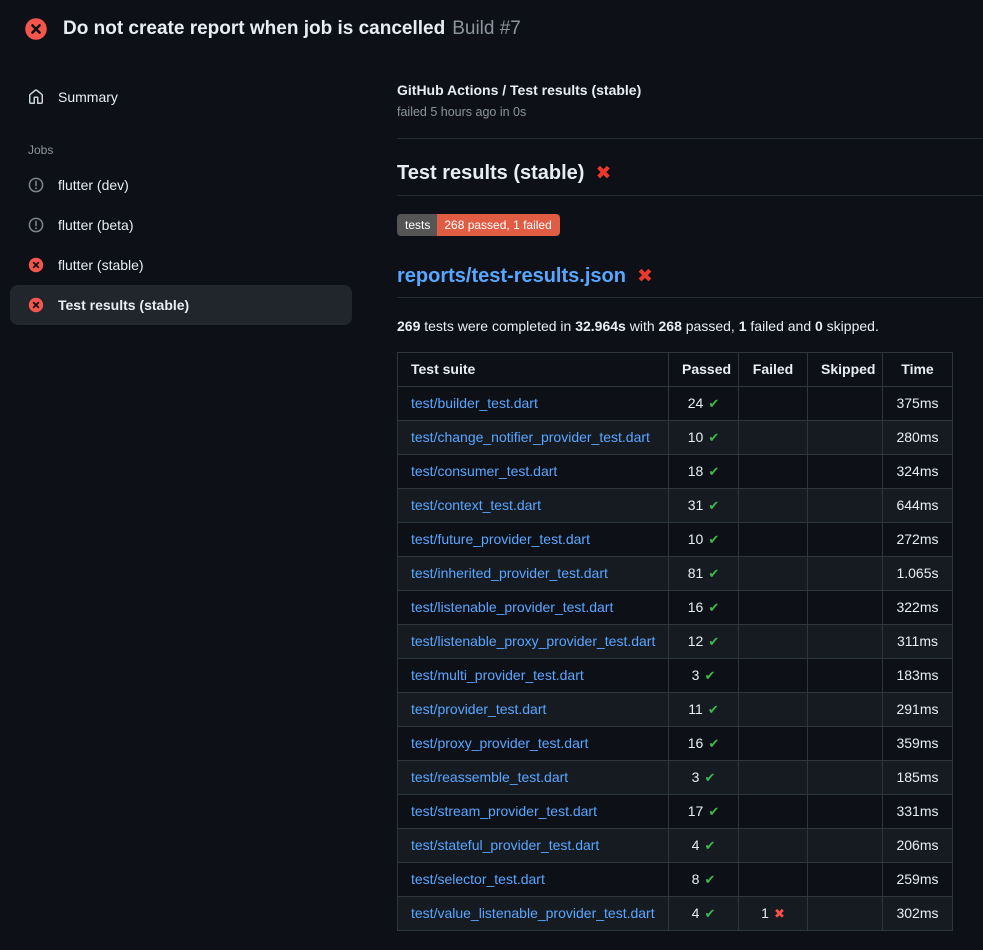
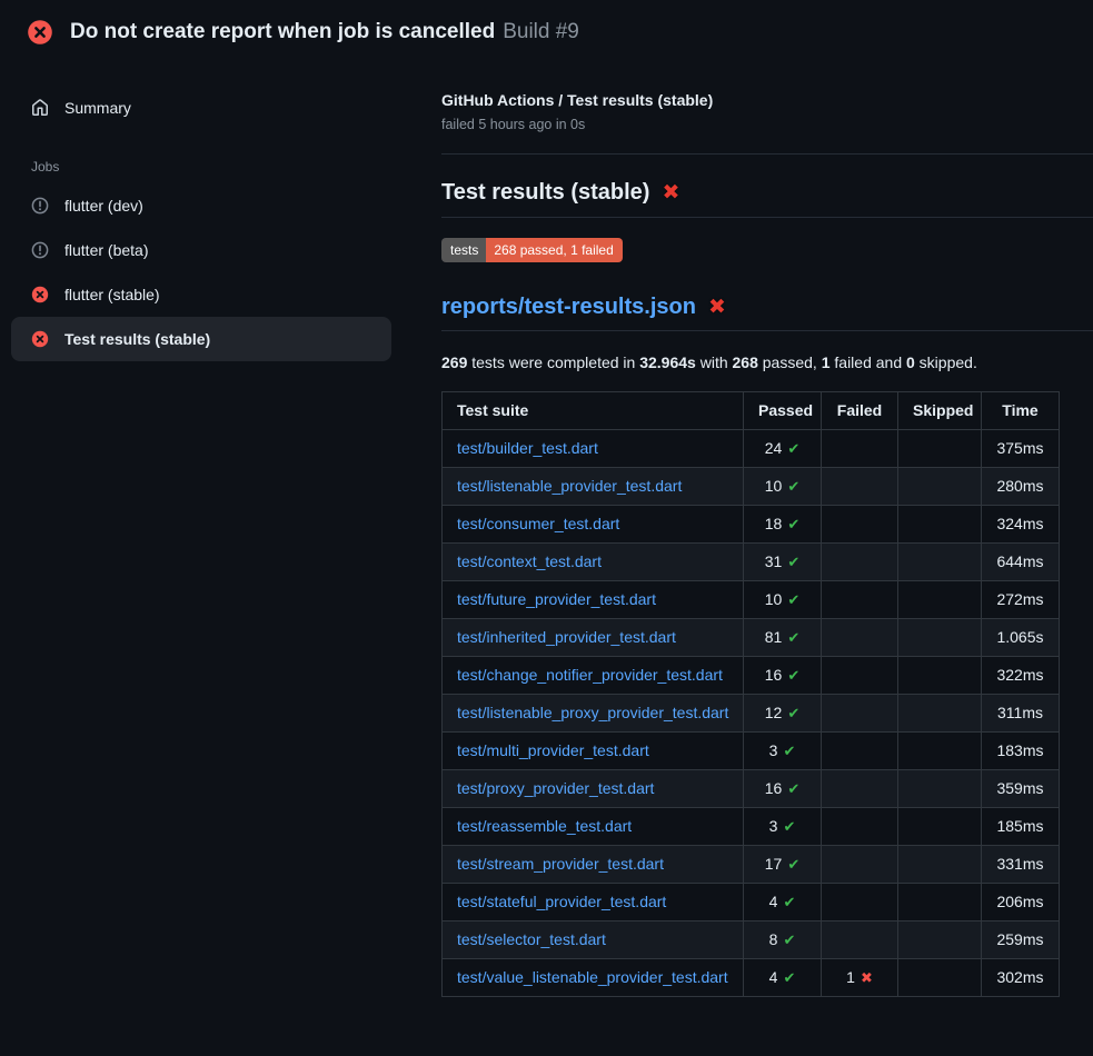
- Do not create report when job is cancelled Build #7
+ Do not create report when job is cancelled Build #9
  Summary
  Jobs
  flutter (dev)
  flutter (beta)
  flutter (stable)
  Test results (stable)
  GitHub Actions / Test results (stable)
  failed 5 hours ago in 0s
  Test results (stable)
  ✖
  tests
  268 passed, 1 failed
  reports/test-results.json
  ✖
  269 tests were completed in 32.964s with 268 passed, 1 failed and 0 skipped.
  Test suite	Passed	Failed	Skipped	Time
  test/builder_test.dart	24 ✔			375ms
- test/change_notifier_provider_test.dart	10 ✔			280ms
+ test/listenable_provider_test.dart	10 ✔			280ms
  test/consumer_test.dart	18 ✔			324ms
  test/context_test.dart	31 ✔			644ms
  test/future_provider_test.dart	10 ✔			272ms
  test/inherited_provider_test.dart	81 ✔			1.065s
- test/listenable_provider_test.dart	16 ✔			322ms
+ test/change_notifier_provider_test.dart	16 ✔			322ms
  test/listenable_proxy_provider_test.dart	12 ✔			311ms
  test/multi_provider_test.dart	3 ✔			183ms
- test/provider_test.dart	11 ✔			291ms
  test/proxy_provider_test.dart	16 ✔			359ms
  test/reassemble_test.dart	3 ✔			185ms
  test/stream_provider_test.dart	17 ✔			331ms
  test/stateful_provider_test.dart	4 ✔			206ms
  test/selector_test.dart	8 ✔			259ms
  test/value_listenable_provider_test.dart	4 ✔	1 ✖		302ms
